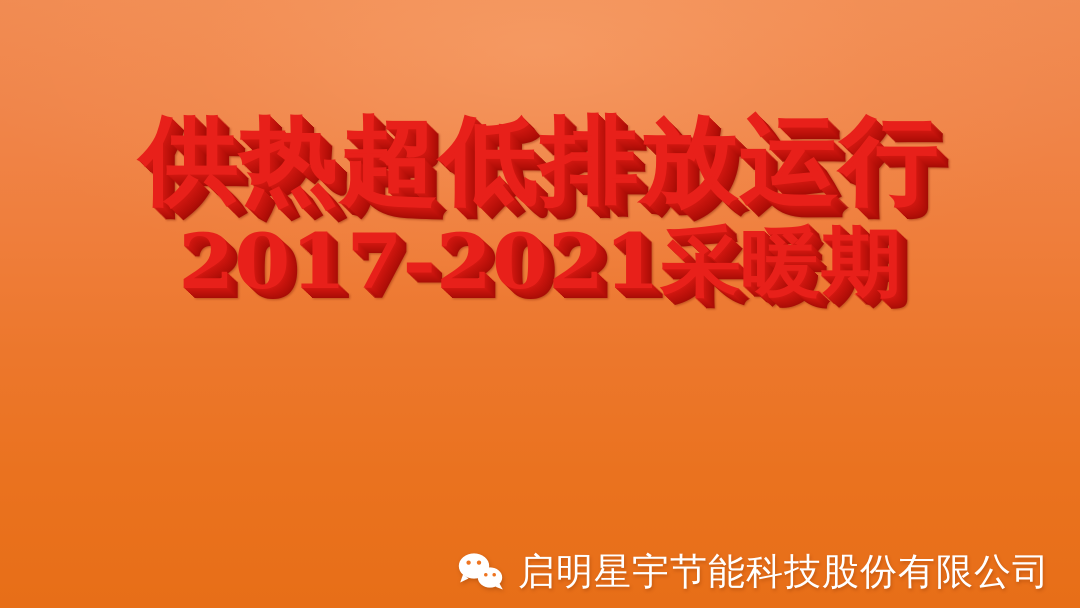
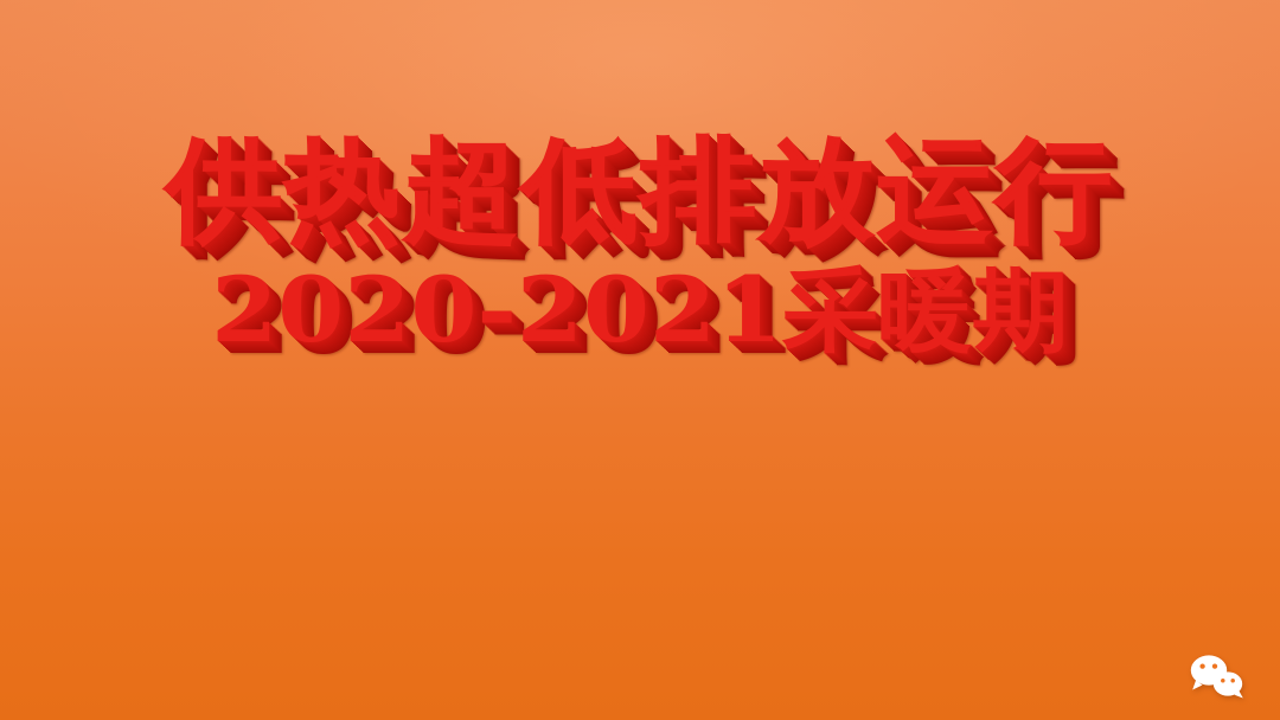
  供热超低排放运行
- 2017-2021采暖期
+ 2020-2021采暖期
- 启明星宇节能科技股份有限公司
